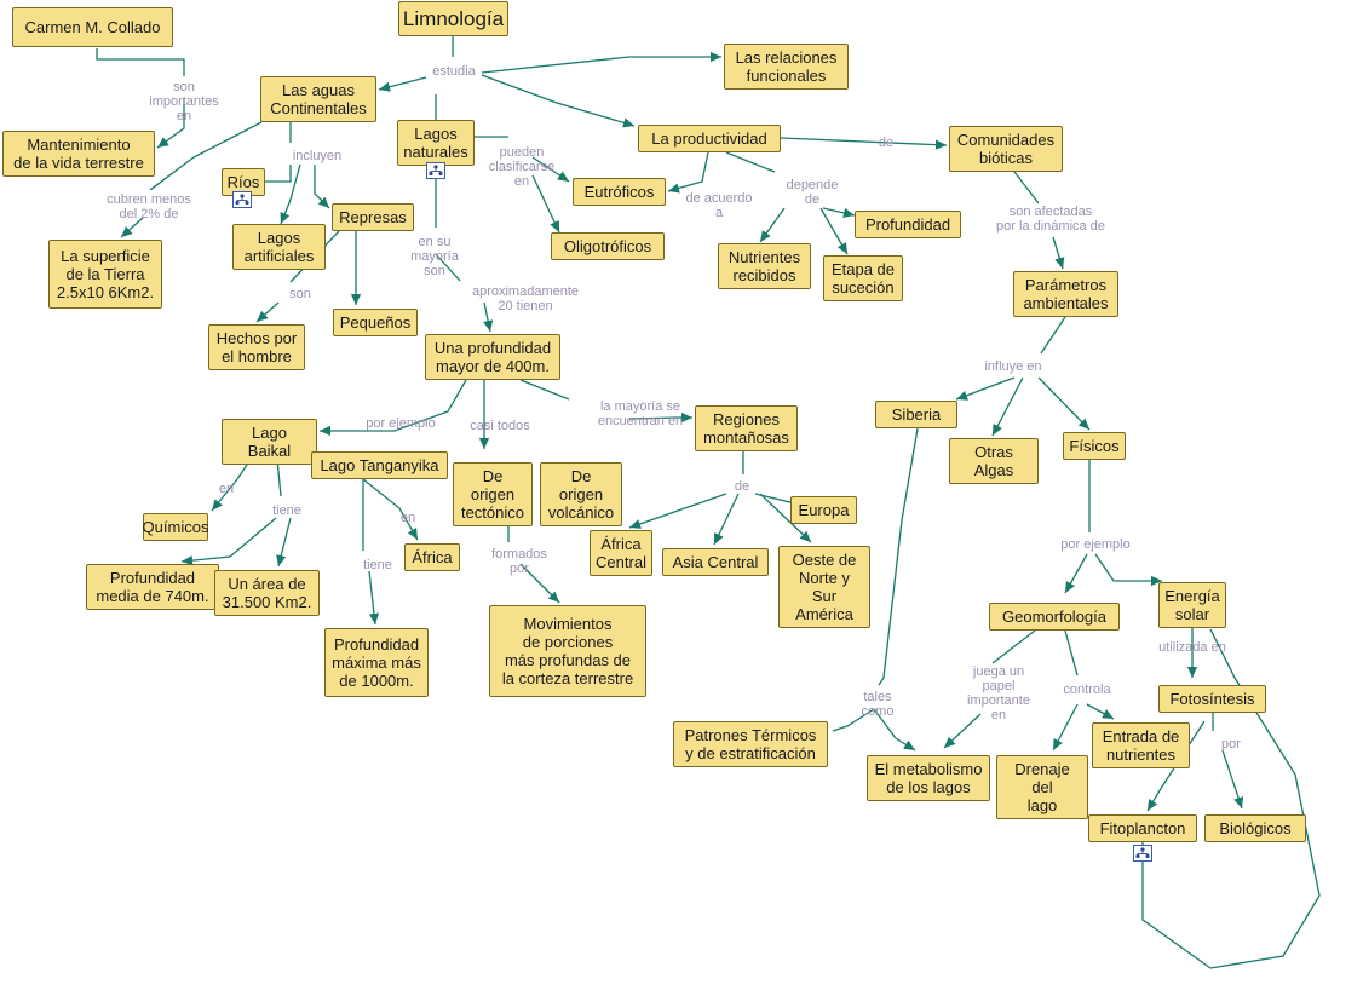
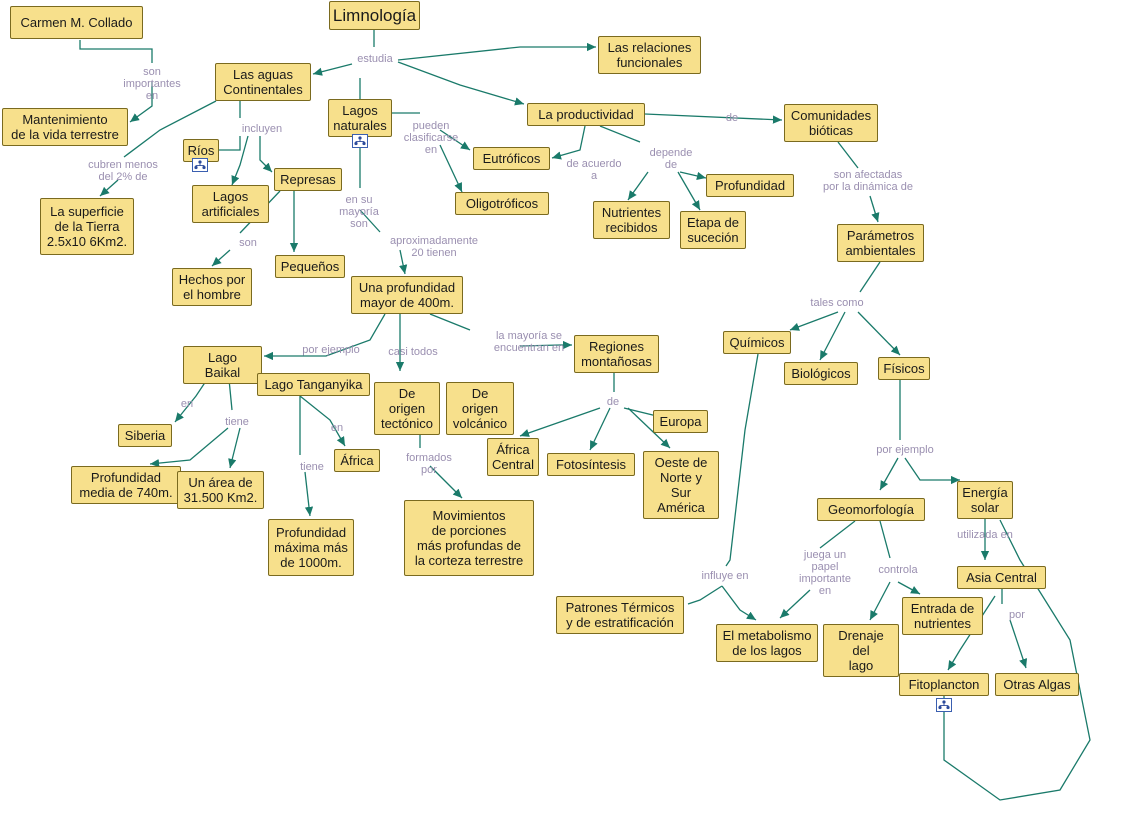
  Carmen M. Collado
  Limnología
  Las relaciones
  funcionales
  Las aguas
  Continentales
  Lagos
  naturales
  La productividad
  Comunidades
  bióticas
  Mantenimiento
  de la vida terrestre
  Ríos
  Eutróficos
  Lagos
  artificiales
  Represas
  Profundidad
  Oligotróficos
  La superficie
  de la Tierra
  2.5x10 6Km2.
  Nutrientes
  recibidos
  Etapa de
  suceción
  Parámetros
  ambientales
  Pequeños
  Hechos por
  el hombre
  Una profundidad
  mayor de 400m.
- Siberia
+ Químicos
  Regiones
  montañosas
  Lago Baikal
- Otras Algas
+ Biológicos
  Físicos
  Lago Tanganyika
  De origen
  tectónico
  De origen
  volcánico
  Europa
- Químicos
+ Siberia
  África
  Central
- Asia Central
+ Fotosíntesis
  África
  Oeste de
  Norte y Sur
  América
  Profundidad
  media de 740m.
  Un área de
  31.500 Km2.
  Energía
  solar
  Geomorfología
  Movimientos
  de porciones
  más profundas de
  la corteza terrestre
  Profundidad
  máxima más
  de 1000m.
- Fotosíntesis
+ Asia Central
  Patrones Térmicos
  y de estratificación
  Entrada de
  nutrientes
  El metabolismo
  de los lagos
  Drenaje del
  lago
  Fitoplancton
- Biológicos
+ Otras Algas
  estudia
  son
  importantes
  en
  incluyen
  pueden
  clasificarse
  en
  de
  depende
  de
  de acuerdo
  a
  cubren menos
  del 2% de
  son afectadas
  por la dinámica de
  en su
  mayoría
  son
  son
  aproximadamente
  20 tienen
- influye en
+ tales como
  la mayoría se
  encuentran en
  por ejemplo
  casi todos
  de
  en
  tiene
  en
  por ejemplo
  tiene
  formados
  por
  utilizada en
  juega un
  papel
  importante
  en
  controla
- tales como
+ influye en
  por
